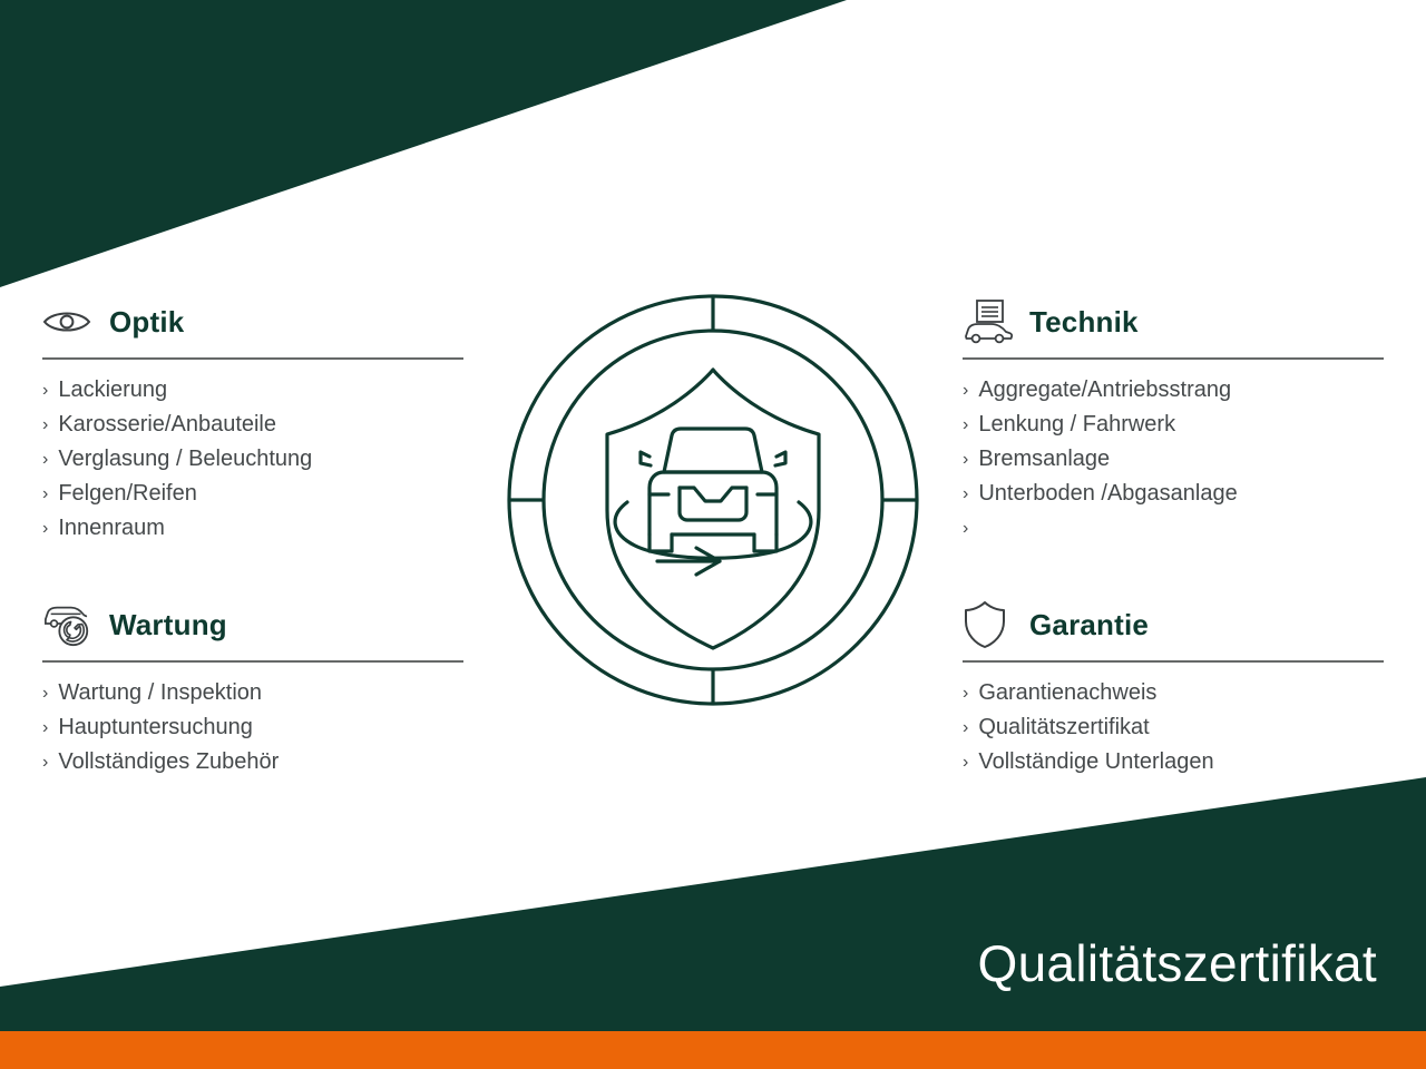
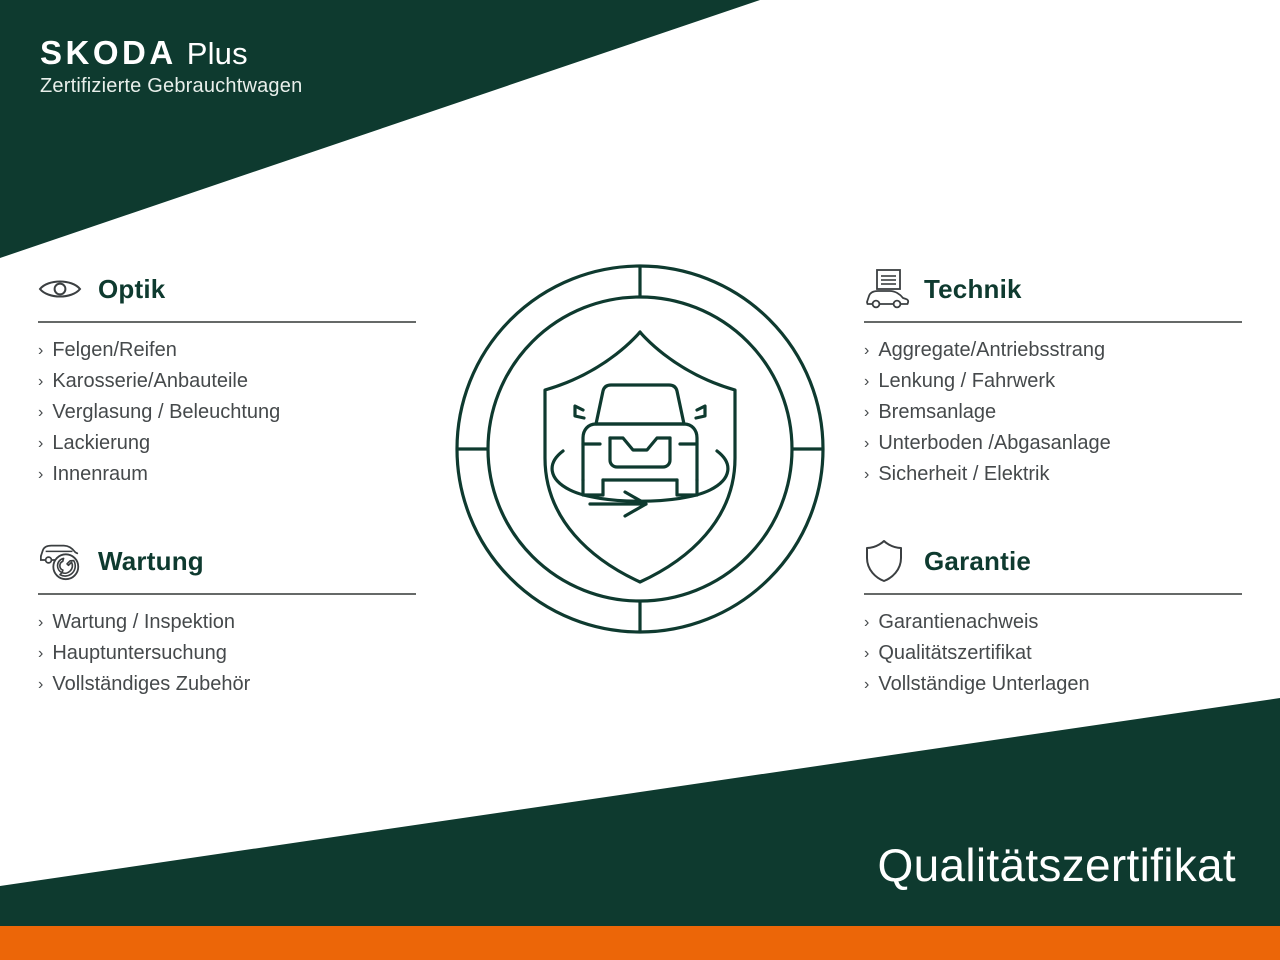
+ SKODA
+ Plus
+ Zertifizierte Gebrauchtwagen
  Optik
  ›
- Lackierung
+ Felgen/Reifen
  ›
  Karosserie/Anbauteile
  ›
  Verglasung / Beleuchtung
  ›
- Felgen/Reifen
+ Lackierung
  ›
  Innenraum
  Technik
  ›
  Aggregate/Antriebsstrang
  ›
  Lenkung / Fahrwerk
  ›
  Bremsanlage
  ›
  Unterboden /Abgasanlage
  ›
+ Sicherheit / Elektrik
  Wartung
  ›
  Wartung / Inspektion
  ›
  Hauptuntersuchung
  ›
  Vollständiges Zubehör
  Garantie
  ›
  Garantienachweis
  ›
  Qualitätszertifikat
  ›
  Vollständige Unterlagen
  Qualitätszertifikat
